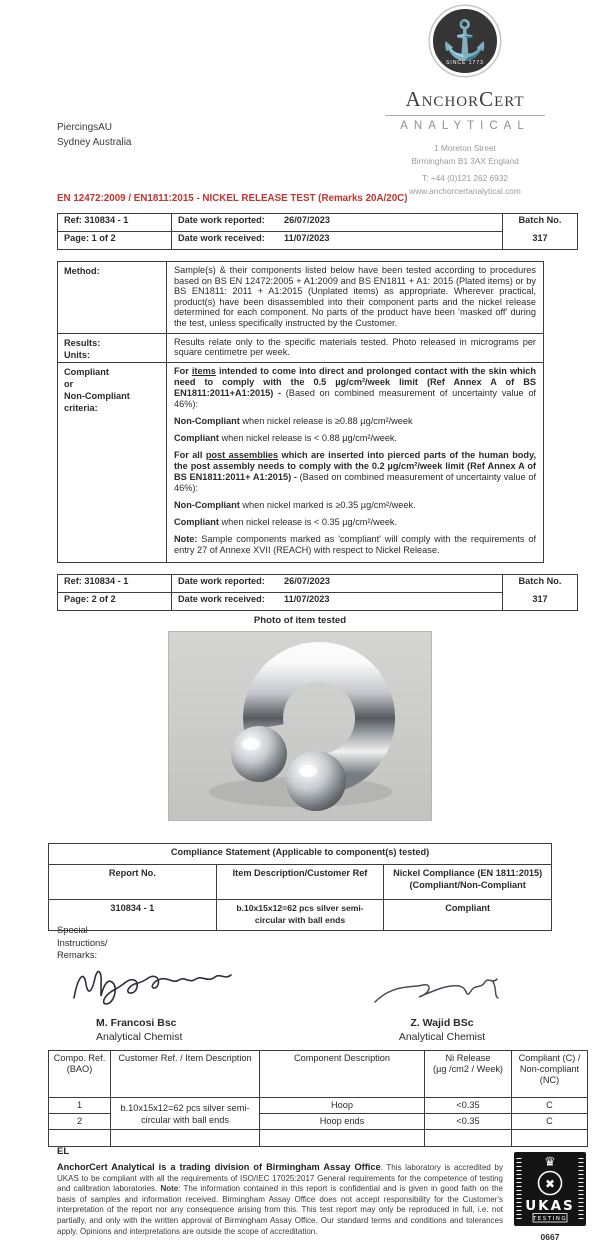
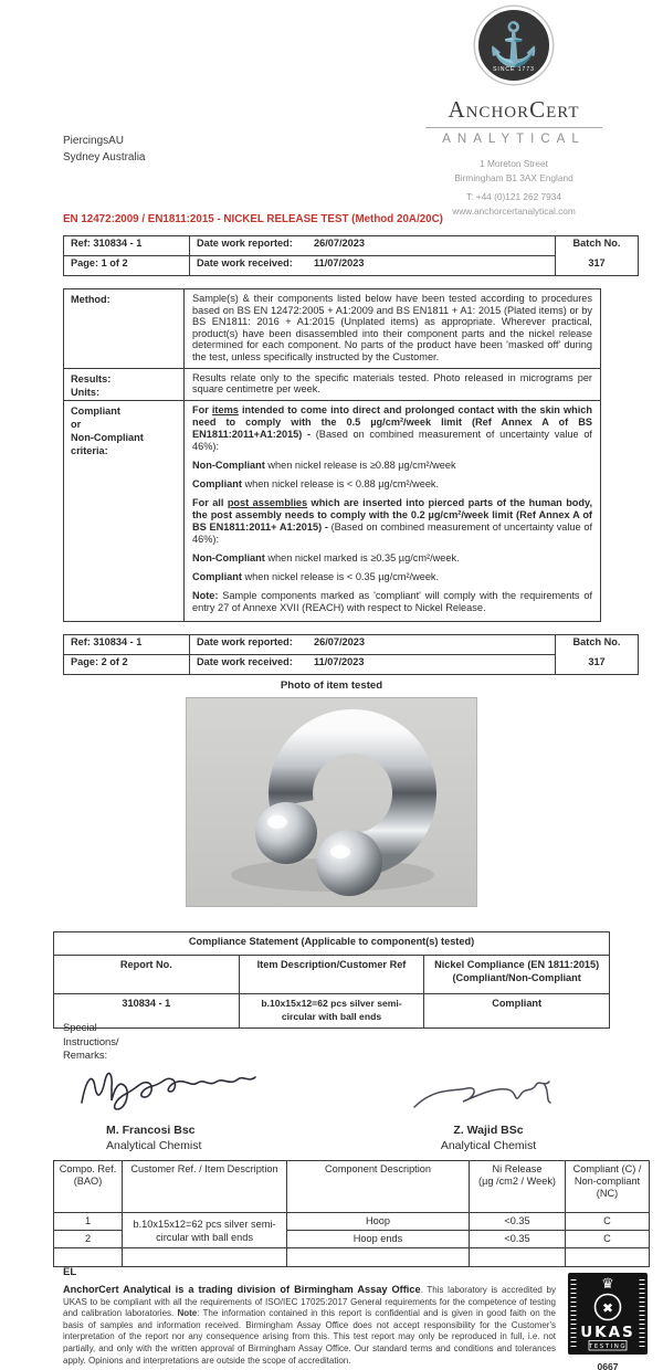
  PiercingsAU
  Sydney Australia
  ⚓
  AnchorCert
  ANALYTICAL
  1 Moreton Street
  Birmingham B1 3AX England
- T: +44 (0)121 262 6932
+ T: +44 (0)121 262 7934
  www.anchorcertanalytical.com
- EN 12472:2009 / EN1811:2015 - NICKEL RELEASE TEST (Remarks 20A/20C)
+ EN 12472:2009 / EN1811:2015 - NICKEL RELEASE TEST (Method 20A/20C)
  Ref: 310834 - 1	Date work reported: 26/07/2023	Batch No.
  Page: 1 of 2	Date work received: 11/07/2023	317
- Method:	Sample(s) & their components listed below have been tested according to procedures based on BS EN 12472:2005 + A1:2009 and BS EN1811 + A1: 2015 (Plated items) or by BS EN1811: 2011 + A1:2015 (Unplated items) as appropriate. Wherever practical, product(s) have been disassembled into their component parts and the nickel release determined for each component. No parts of the product have been 'masked off' during the test, unless specifically instructed by the Customer.
+ Method:	Sample(s) & their components listed below have been tested according to procedures based on BS EN 12472:2005 + A1:2009 and BS EN1811 + A1: 2015 (Plated items) or by BS EN1811: 2016 + A1:2015 (Unplated items) as appropriate. Wherever practical, product(s) have been disassembled into their component parts and the nickel release determined for each component. No parts of the product have been 'masked off' during the test, unless specifically instructed by the Customer.
  Results: Units:	Results relate only to the specific materials tested. Photo released in micrograms per square centimetre per week.
  Compliant or Non-Compliant criteria:	For items intended to come into direct and prolonged contact with the skin which need to comply with the 0.5 µg/cm²/week limit (Ref Annex A of BS EN1811:2011+A1:2015) - (Based on combined measurement of uncertainty value of 46%): Non-Compliant when nickel release is ≥0.88 µg/cm²/week Compliant when nickel release is < 0.88 µg/cm²/week. For all post assemblies which are inserted into pierced parts of the human body, the post assembly needs to comply with the 0.2 µg/cm²/week limit (Ref Annex A of BS EN1811:2011+ A1:2015) - (Based on combined measurement of uncertainty value of 46%): Non-Compliant when nickel marked is ≥0.35 µg/cm²/week. Compliant when nickel release is < 0.35 µg/cm²/week. Note: Sample components marked as 'compliant' will comply with the requirements of entry 27 of Annexe XVII (REACH) with respect to Nickel Release.
  Ref: 310834 - 1	Date work reported: 26/07/2023	Batch No.
  Page: 2 of 2	Date work received: 11/07/2023	317
  Photo of item tested
  Compliance Statement (Applicable to component(s) tested)
  Report No.	Item Description/Customer Ref	Nickel Compliance (EN 1811:2015) (Compliant/Non-Compliant
  310834 - 1	b.10x15x12=62 pcs silver semi-circular with ball ends	Compliant
  Special
  Instructions/
  Remarks:
  M. Francosi Bsc
  Analytical Chemist
  Z. Wajid BSc
  Analytical Chemist
  Compo. Ref.(BAO)	Customer Ref. / Item Description	Component Description	Ni Release(µg /cm2 / Week)	Compliant (C) /Non-compliant(NC)
  1	b.10x15x12=62 pcs silver semi-circular with ball ends	Hoop	<0.35	C
  2	Hoop ends	<0.35	C
  EL
  AnchorCert Analytical is a trading division of Birmingham Assay Office. This laboratory is accredited by UKAS to be compliant with all the requirements of ISO/IEC 17025:2017 General requirements for the competence of testing and calibration laboratories. Note: The information contained in this report is confidential and is given in good faith on the basis of samples and information received. Birmingham Assay Office does not accept responsibility for the Customer's interpretation of the report nor any consequence arising from this. This test report may only be reproduced in full, i.e. not partially, and only with the written approval of Birmingham Assay Office. Our standard terms and conditions and tolerances apply. Opinions and interpretations are outside the scope of accreditation.
  ♛
  ✖
  UKAS
  0667
